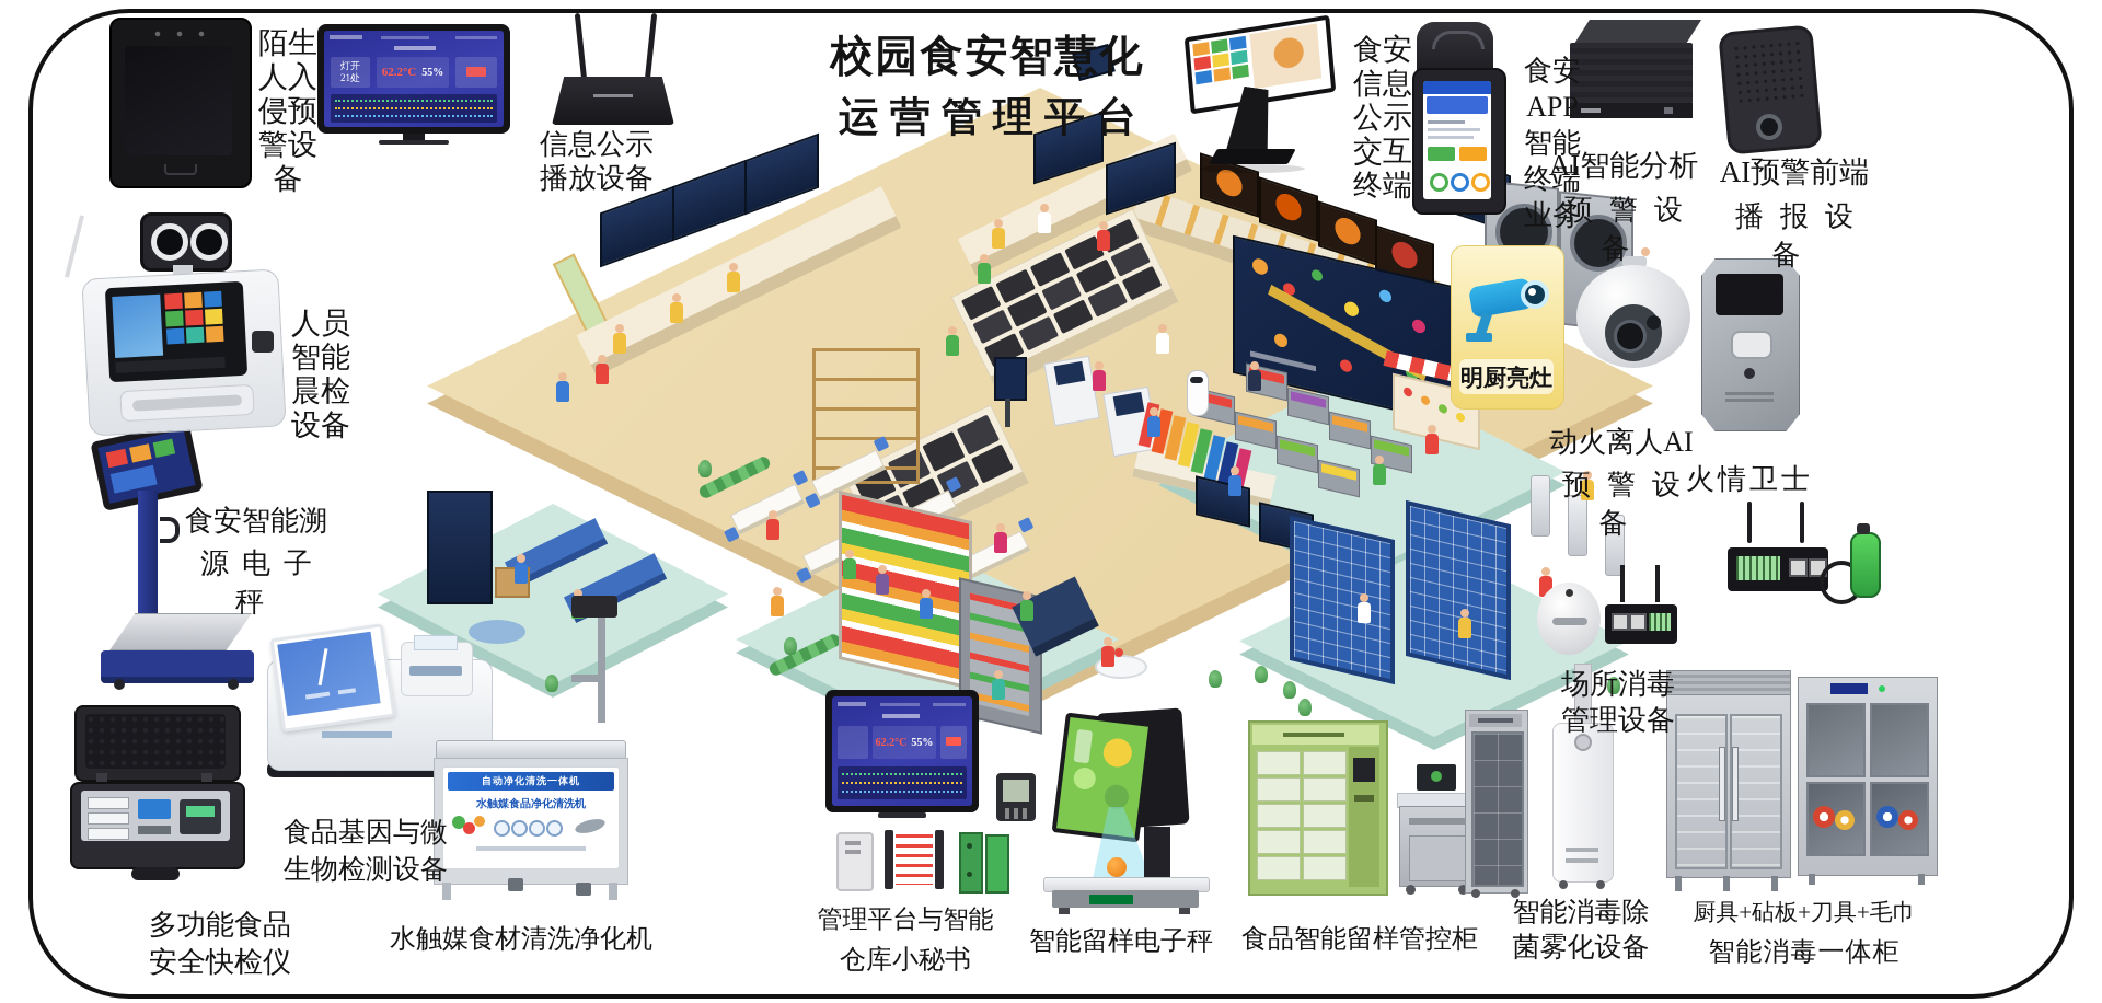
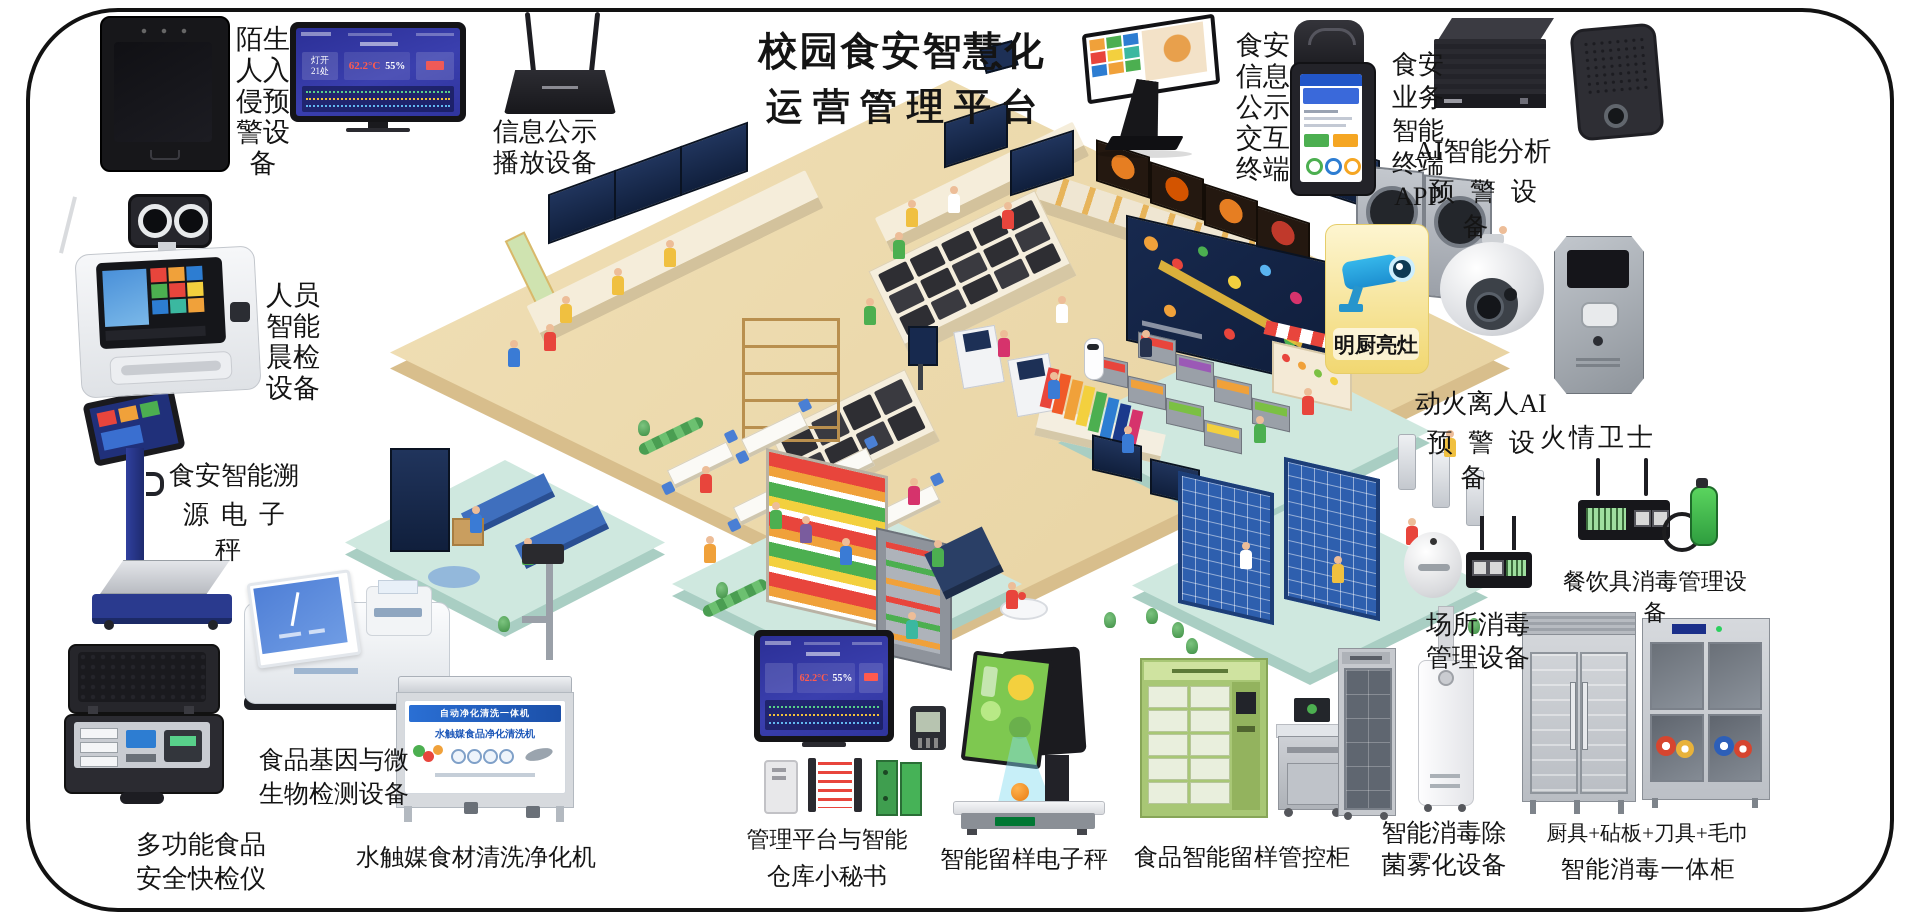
  校园食安智慧化
  运营管理平台
  陌生人入侵预警设备
  灯开
  21处
  62.2°C
  55%
  信息公示
  播放设备
  食安信息公示交互终端
  食安
- APP
+ 业务
  智能
  终端
- 业务
+ APP
  AI智能分析
  预警设备
- AI预警前端
- 播报设备
  明厨亮灶
  动火离人AI
  预警设备
  火情卫士
+ 餐饮具消毒管理设备
  场所消毒
  管理设备
  智能消毒除
  菌雾化设备
  厨具+砧板+刀具+毛巾
  智能消毒一体柜
  62.2°C
  55%
  管理平台与智能
  仓库小秘书
  智能留样电子秤
  食品智能留样管控柜
  食安智能溯
  源电子秤
  多功能食品
  安全快检仪
  食品基因与微
  生物检测设备
  自动净化清洗一体机
  水触媒食品净化清洗机
  水触媒食材清洗净化机
  人员智能晨检设备
